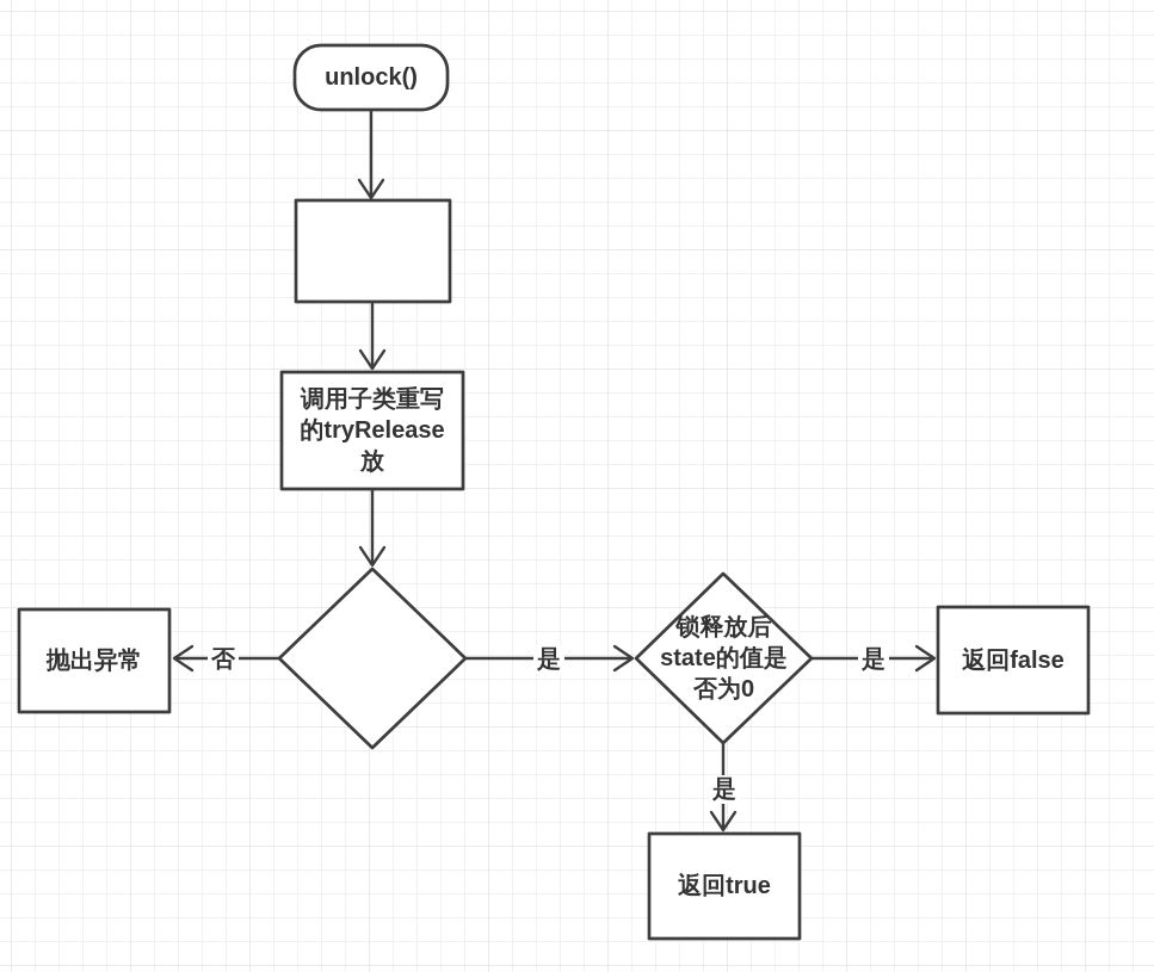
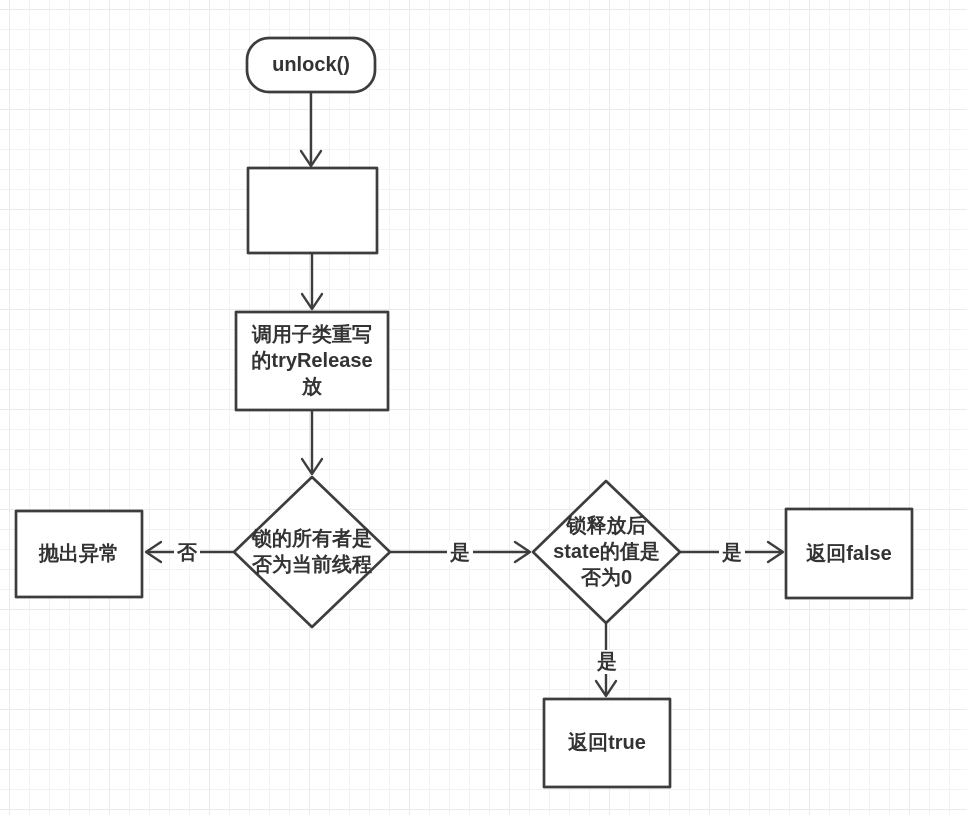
  unlock()
  调用子类重写
  的tryRelease
  放
+ 锁的所有者是
+ 否为当前线程
  抛出异常
  锁释放后
  state的值是
  否为0
  返回false
  返回true
  否
  是
  是
  是
